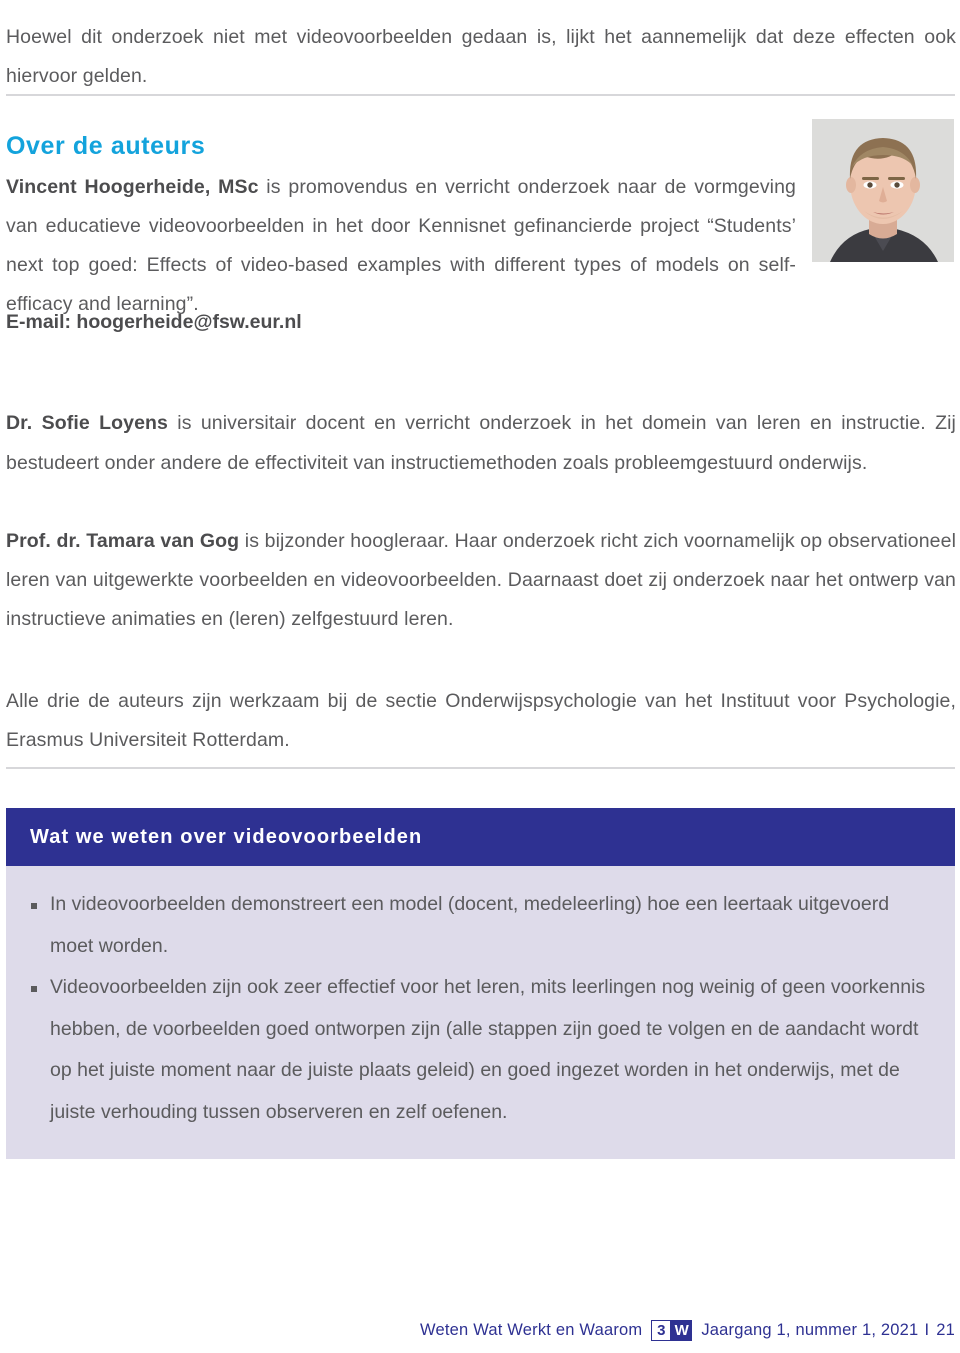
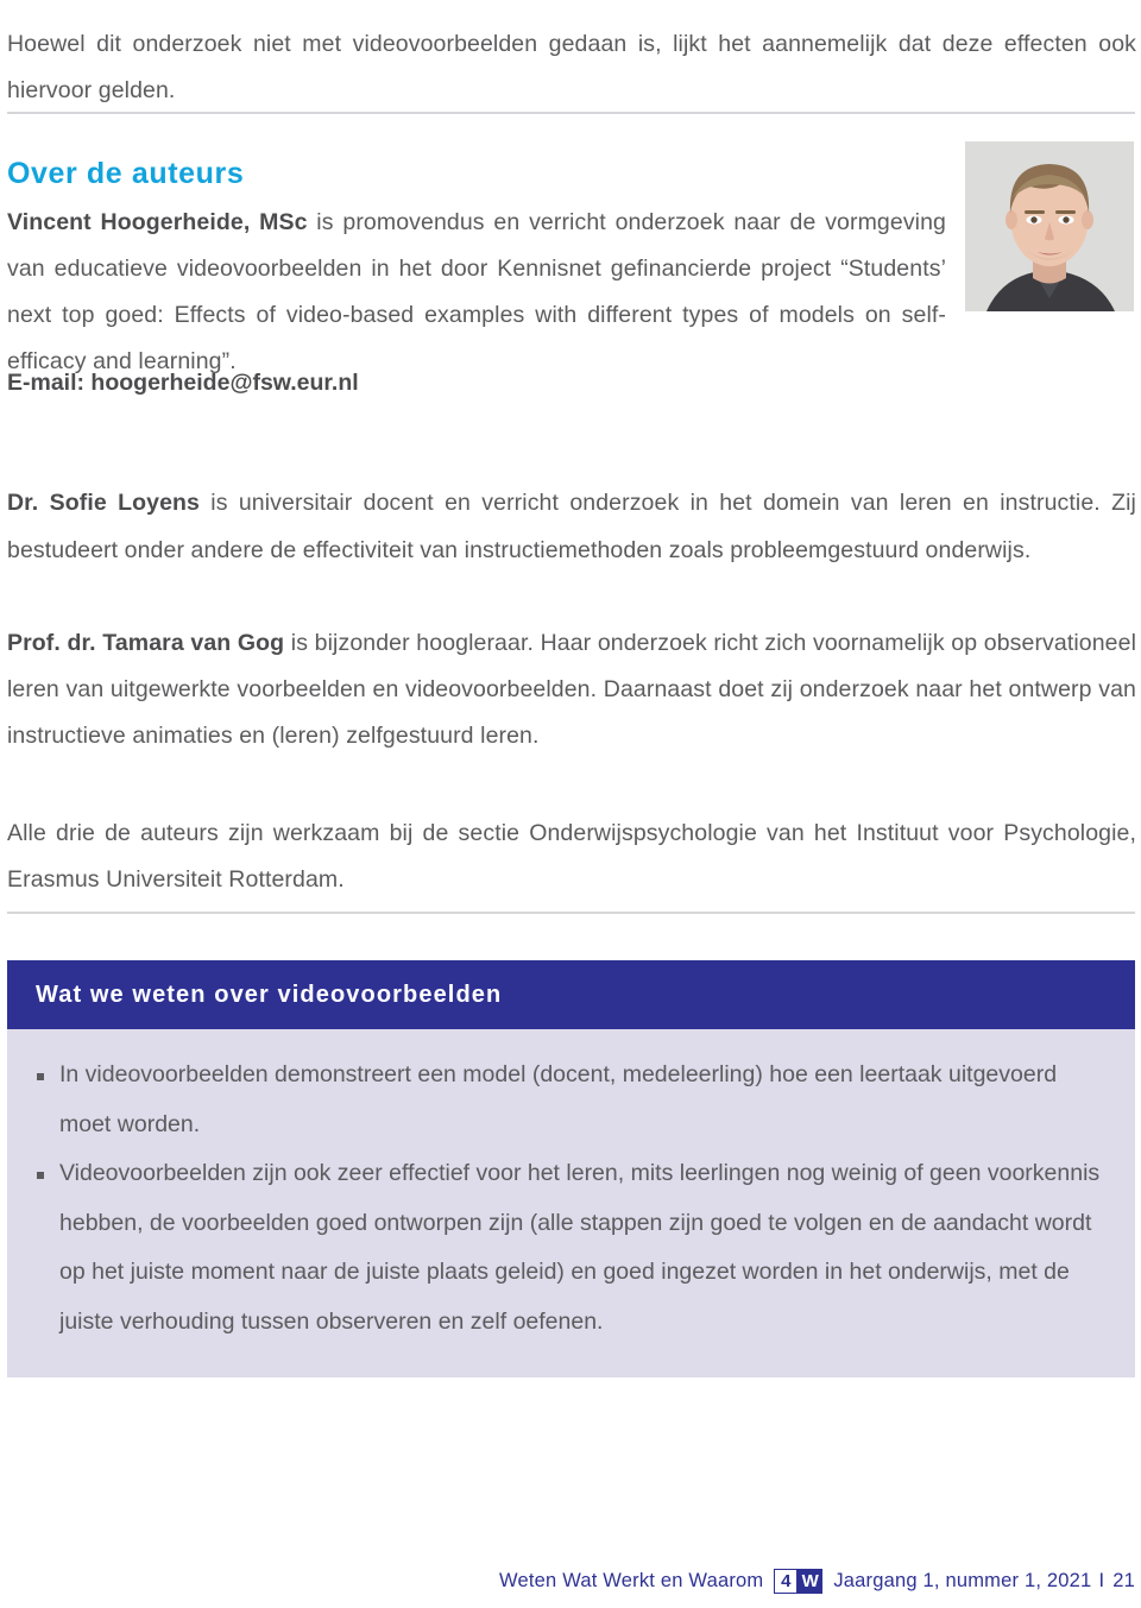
  Hoewel dit onderzoek niet met videovoorbeelden gedaan is, lijkt het aannemelijk dat deze effecten ook hiervoor gelden.
  Over de auteurs
  Vincent Hoogerheide, MSc is promovendus en verricht onderzoek naar de vormgeving van educatieve videovoorbeelden in het door Kennisnet gefinancierde project “Students’ next top goed: Effects of video-based examples with different types of models on self-efficacy and learning”.
  E-mail: hoogerheide@fsw.eur.nl
  Dr. Sofie Loyens is universitair docent en verricht onderzoek in het domein van leren en instructie. Zij bestudeert onder andere de effectiviteit van instructiemethoden zoals probleemgestuurd onderwijs.
  Prof. dr. Tamara van Gog is bijzonder hoogleraar. Haar onderzoek richt zich voornamelijk op observationeel leren van uitgewerkte voorbeelden en videovoorbeelden. Daarnaast doet zij onderzoek naar het ontwerp van instructieve animaties en (leren) zelfgestuurd leren.
  Alle drie de auteurs zijn werkzaam bij de sectie Onderwijspsychologie van het Instituut voor Psychologie, Erasmus Universiteit Rotterdam.
  Wat we weten over videovoorbeelden
  In videovoorbeelden demonstreert een model (docent, medeleerling) hoe een leertaak uitgevoerd moet worden.
  Videovoorbeelden zijn ook zeer effectief voor het leren, mits leerlingen nog weinig of geen voorkennis hebben, de voorbeelden goed ontworpen zijn (alle stappen zijn goed te volgen en de aandacht wordt op het juiste moment naar de juiste plaats geleid) en goed ingezet worden in het onderwijs, met de juiste verhouding tussen observeren en zelf oefenen.
  Weten Wat Werkt en Waarom
- 3
+ 4
  W
  Jaargang 1, nummer 1, 2021
  I
  21
